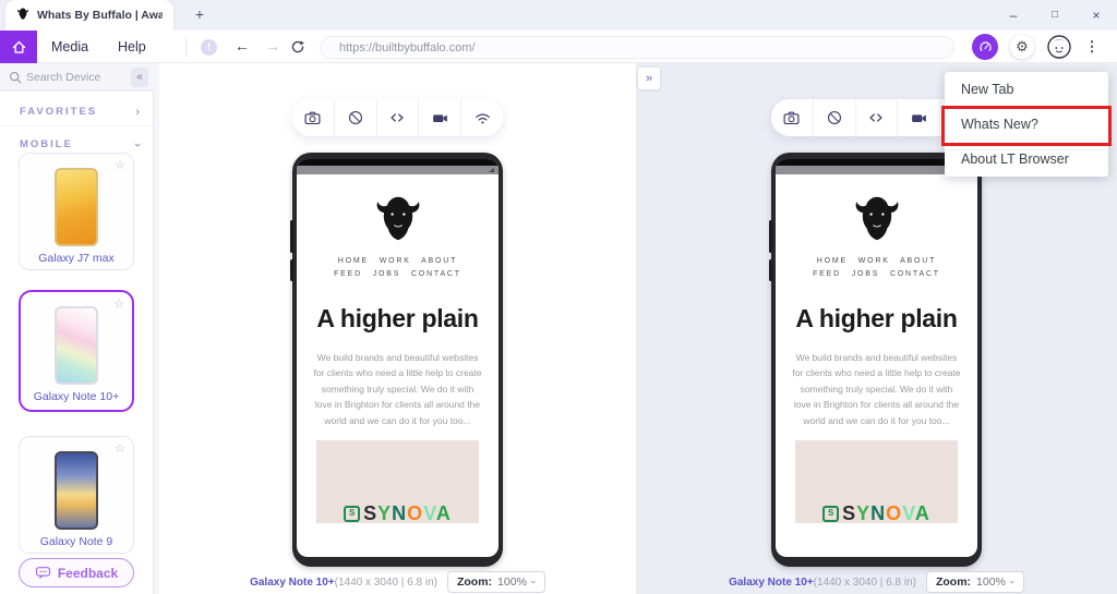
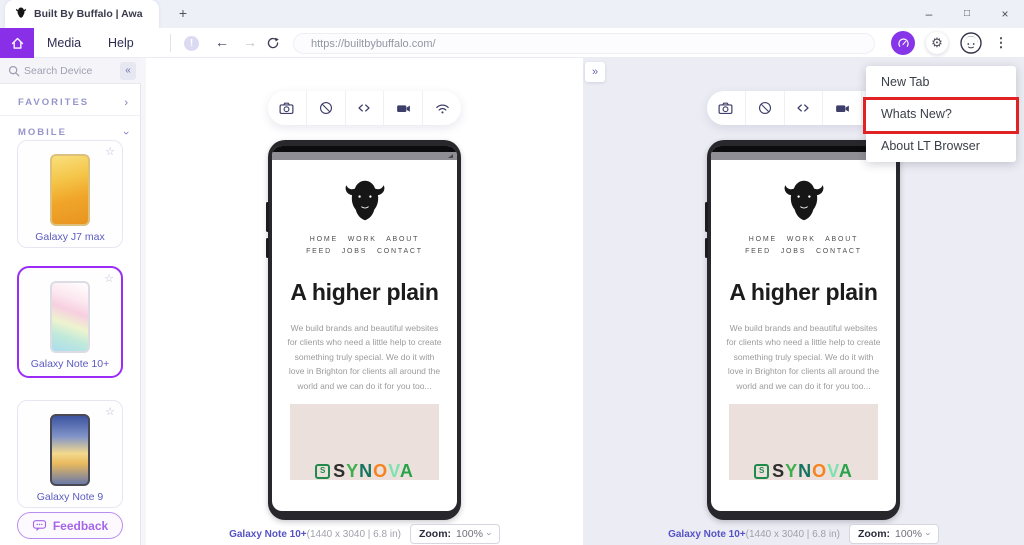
- Whats By Buffalo | Awa
+ Built By Buffalo | Awa
  +
  –
  □
  ×
  Media
  Help
  !
  ←
  →
  https://builtbybuffalo.com/
  ⚙
  ⋮
  Search Device
  «
  FAVORITES
  ›
  MOBILE
  ☆
  Galaxy J7 max
  ☆
  Galaxy Note 10+
  ☆
  Galaxy Note 9
  Feedback
  A higher plain
  We build brands and beautiful websites for clients who need a little help to create something truly special. We do it with love in Brighton for clients all around the world and we can do it for you too...
  S
  SYNOVA
  Galaxy Note 10+(1440 x 3040 | 6.8 in)
  Zoom:
  100%
  »
  A higher plain
  We build brands and beautiful websites for clients who need a little help to create something truly special. We do it with love in Brighton for clients all around the world and we can do it for you too...
  S
  SYNOVA
  Galaxy Note 10+(1440 x 3040 | 6.8 in)
  Zoom:
  100%
  New Tab
  Whats New?
  About LT Browser
